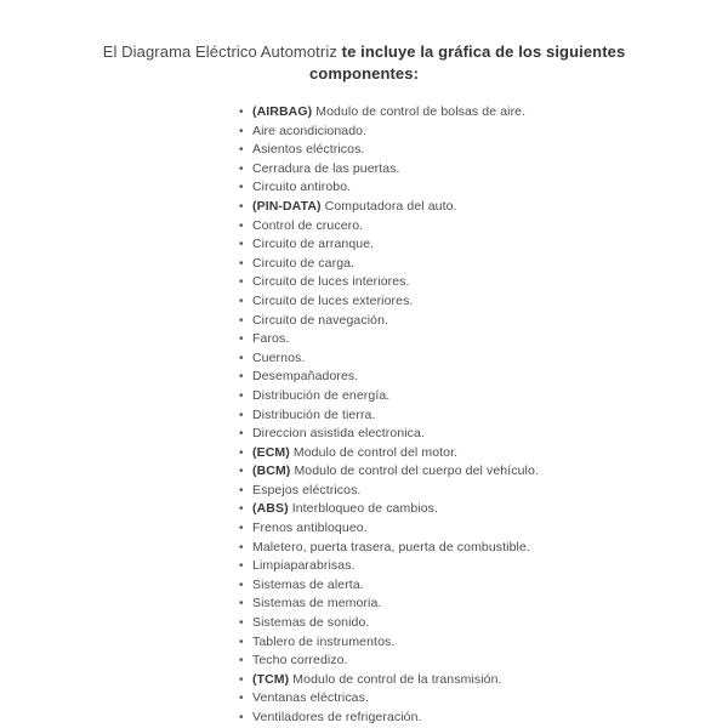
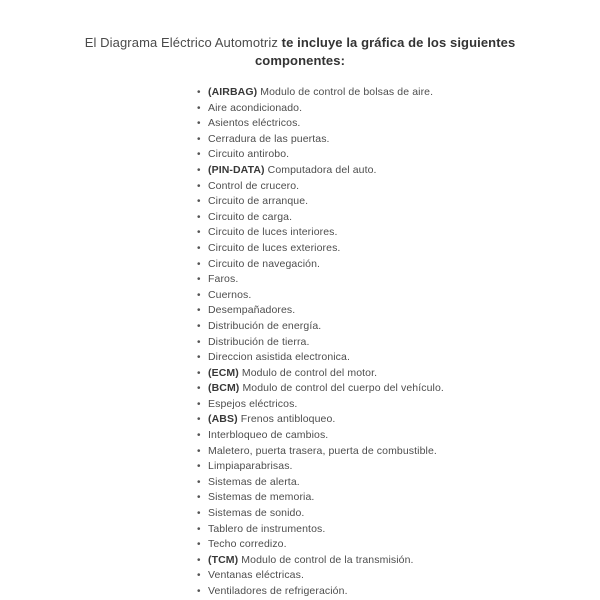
  El Diagrama Eléctrico Automotriz te incluye la gráfica de los siguientes componentes:
  •
  (AIRBAG) Modulo de control de bolsas de aire.
  •
  Aire acondicionado.
  •
  Asientos eléctricos.
  •
  Cerradura de las puertas.
  •
  Circuito antirobo.
  •
  (PIN-DATA) Computadora del auto.
  •
  Control de crucero.
  •
  Circuito de arranque.
  •
  Circuito de carga.
  •
  Circuito de luces interiores.
  •
  Circuito de luces exteriores.
  •
  Circuito de navegación.
  •
  Faros.
  •
  Cuernos.
  •
  Desempañadores.
  •
  Distribución de energía.
  •
  Distribución de tierra.
  •
  Direccion asistida electronica.
  •
  (ECM) Modulo de control del motor.
  •
  (BCM) Modulo de control del cuerpo del vehículo.
  •
  Espejos eléctricos.
  •
- (ABS) Interbloqueo de cambios.
+ (ABS) Frenos antibloqueo.
  •
- Frenos antibloqueo.
+ Interbloqueo de cambios.
  •
  Maletero, puerta trasera, puerta de combustible.
  •
  Limpiaparabrisas.
  •
  Sistemas de alerta.
  •
  Sistemas de memoria.
  •
  Sistemas de sonido.
  •
  Tablero de instrumentos.
  •
  Techo corredizo.
  •
  (TCM) Modulo de control de la transmisión.
  •
  Ventanas eléctricas.
  •
  Ventiladores de refrigeración.
